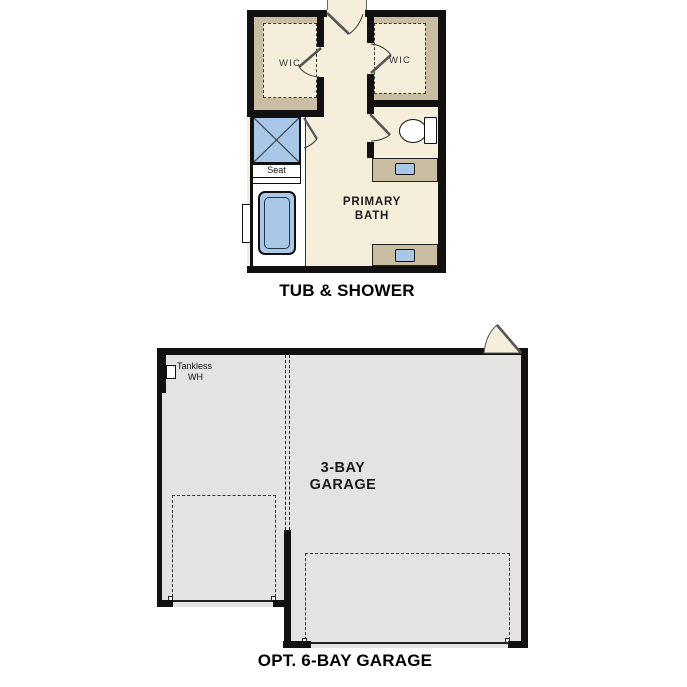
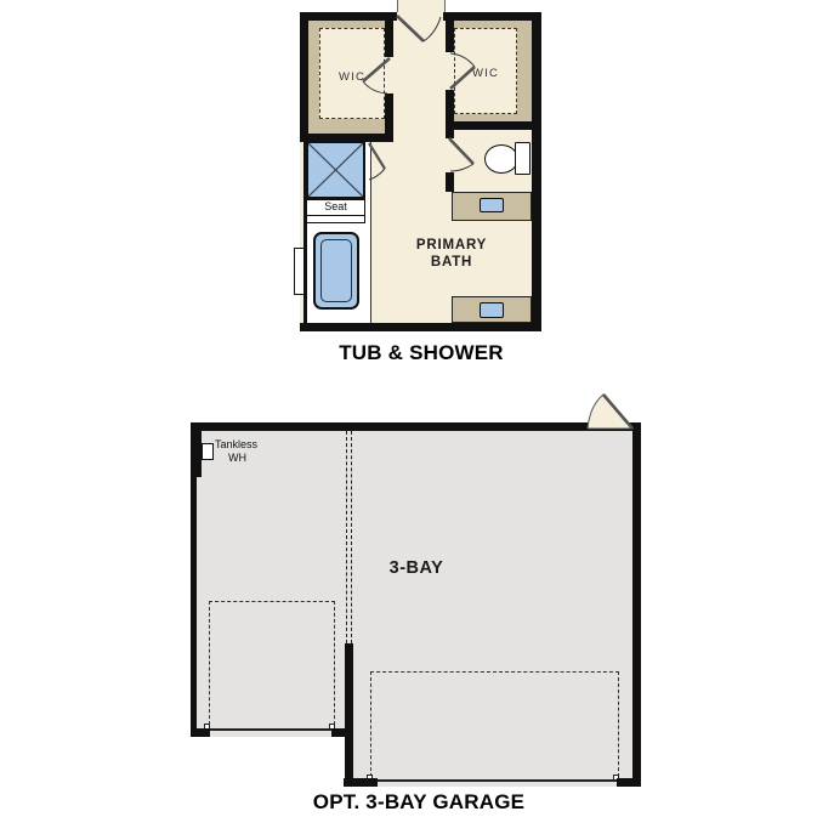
  WIC
  WIC
  Seat
  PRIMARY
  BATH
  TUB & SHOWER
  Tankless
  WH
  3-BAY
- GARAGE
- OPT. 6-BAY GARAGE
+ OPT. 3-BAY GARAGE
